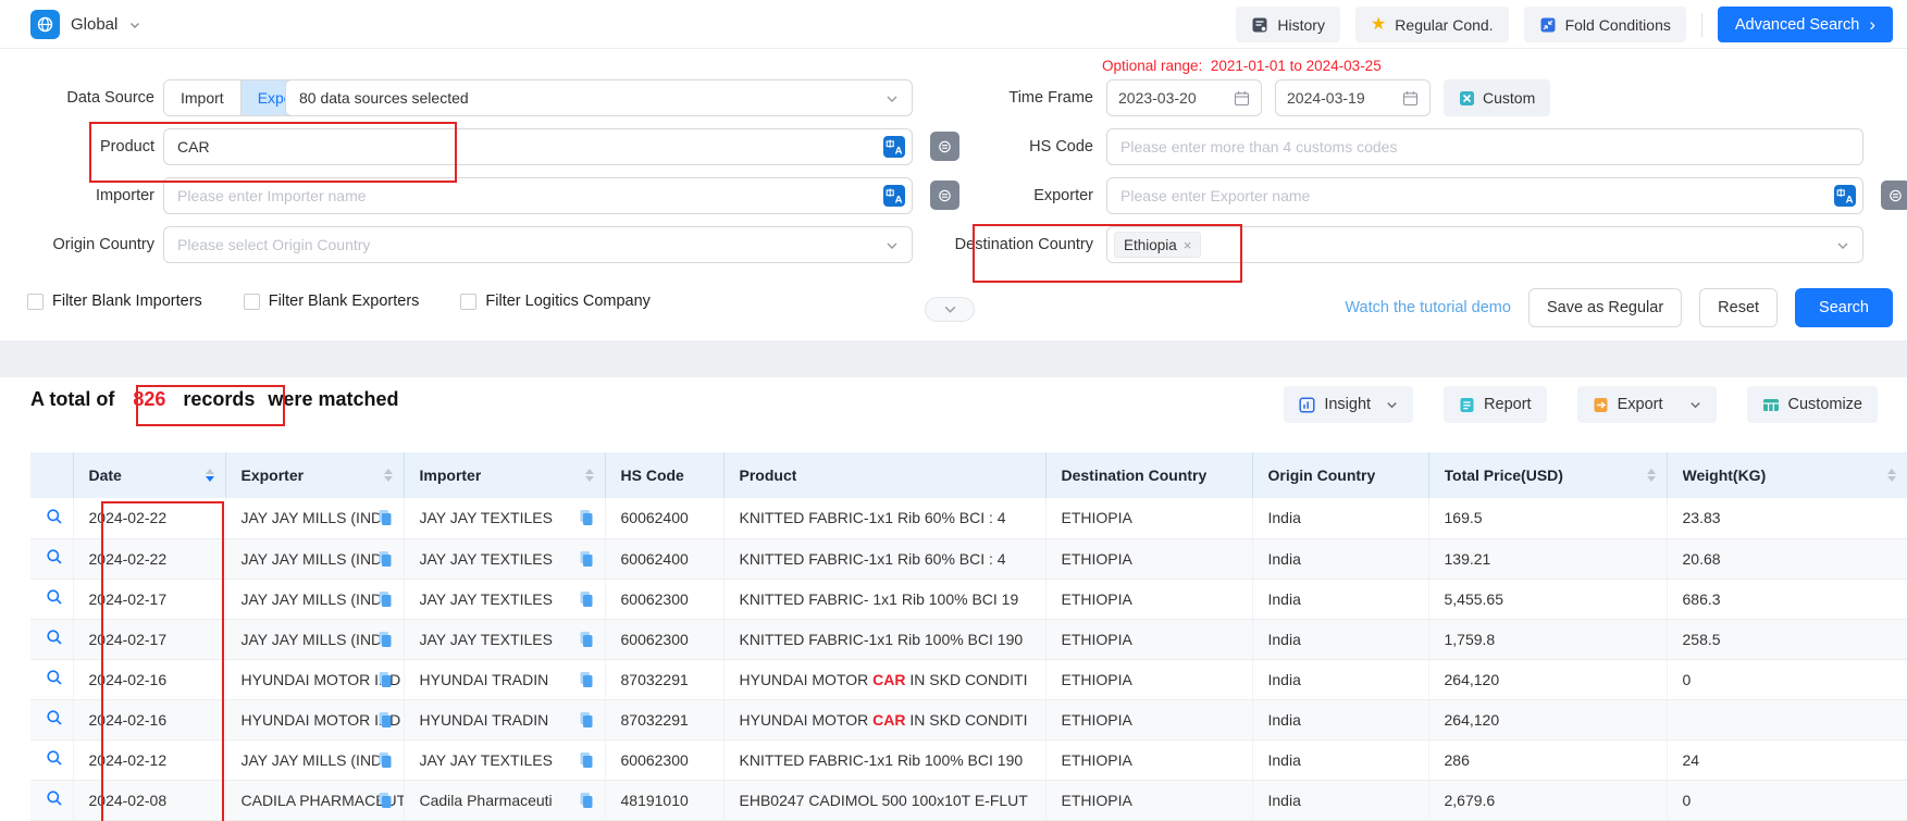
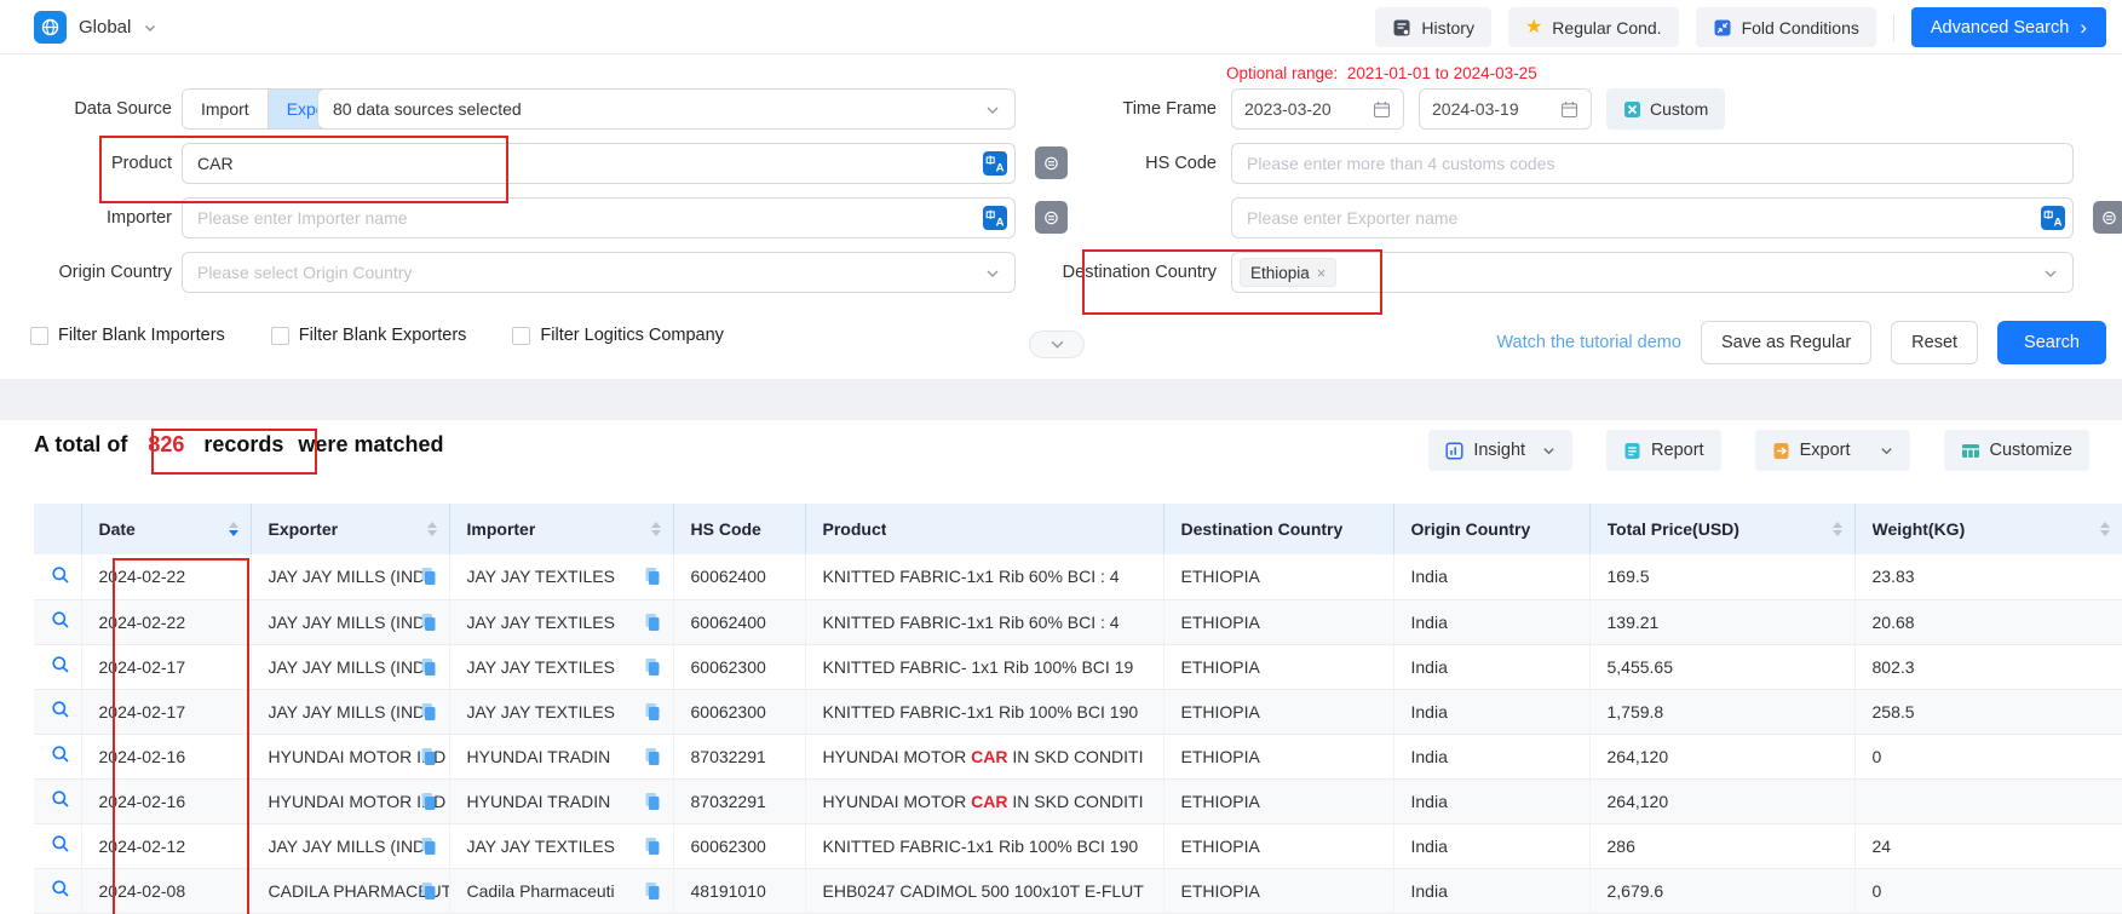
  Global
  History
  ★
  Regular Cond.
  Fold Conditions
  Advanced Search
  ›
  Optional range: 2021-01-01 to 2024-03-25
  Data Source
  Import
  80 data sources selected
  Time Frame
  2023-03-20
  2024-03-19
  Custom
  Product
  CAR
  A
  ⊜
  HS Code
  Please enter more than 4 customs codes
  Importer
  Please enter Importer name
  A
  ⊜
- Exporter
  Please enter Exporter name
  A
  ⊜
  Origin Country
  Please select Origin Country
  Destination Country
  Ethiopia
  ×
  Filter Blank Importers
  Filter Blank Exporters
  Filter Logitics Company
  Watch the tutorial demo
  Save as Regular
  Reset
  Search
  A total of 826 records were matched
  Insight
  Report
  Export
  Customize
  	Date	Exporter	Importer	HS Code	Product	Destination Country	Origin Country	Total Price(USD)	Weight(KG)
  	2024-02-22	JAY JAY MILLS (IND	JAY JAY TEXTILES	60062400	KNITTED FABRIC-1x1 Rib 60% BCI : 4	ETHIOPIA	India	169.5	23.83
  	2024-02-22	JAY JAY MILLS (IND	JAY JAY TEXTILES	60062400	KNITTED FABRIC-1x1 Rib 60% BCI : 4	ETHIOPIA	India	139.21	20.68
- 	2024-02-17	JAY JAY MILLS (IND	JAY JAY TEXTILES	60062300	KNITTED FABRIC- 1x1 Rib 100% BCI 19	ETHIOPIA	India	5,455.65	686.3
+ 	2024-02-17	JAY JAY MILLS (IND	JAY JAY TEXTILES	60062300	KNITTED FABRIC- 1x1 Rib 100% BCI 19	ETHIOPIA	India	5,455.65	802.3
  	2024-02-17	JAY JAY MILLS (IND	JAY JAY TEXTILES	60062300	KNITTED FABRIC-1x1 Rib 100% BCI 190	ETHIOPIA	India	1,759.8	258.5
  	2024-02-16	HYUNDAI MOTOR ID	HYUNDAI TRADIN	87032291	HYUNDAI MOTOR CAR IN SKD CONDITI	ETHIOPIA	India	264,120	0
  	2024-02-16	HYUNDAI MOTOR ID	HYUNDAI TRADIN	87032291	HYUNDAI MOTOR CAR IN SKD CONDITI	ETHIOPIA	India	264,120
  	2024-02-12	JAY JAY MILLS (IND	JAY JAY TEXTILES	60062300	KNITTED FABRIC-1x1 Rib 100% BCI 190	ETHIOPIA	India	286	24
  	2024-02-08	CADILA PHARMACUT	Cadila Pharmaceuti	48191010	EHB0247 CADIMOL 500 100x10T E-FLUT	ETHIOPIA	India	2,679.6	0
